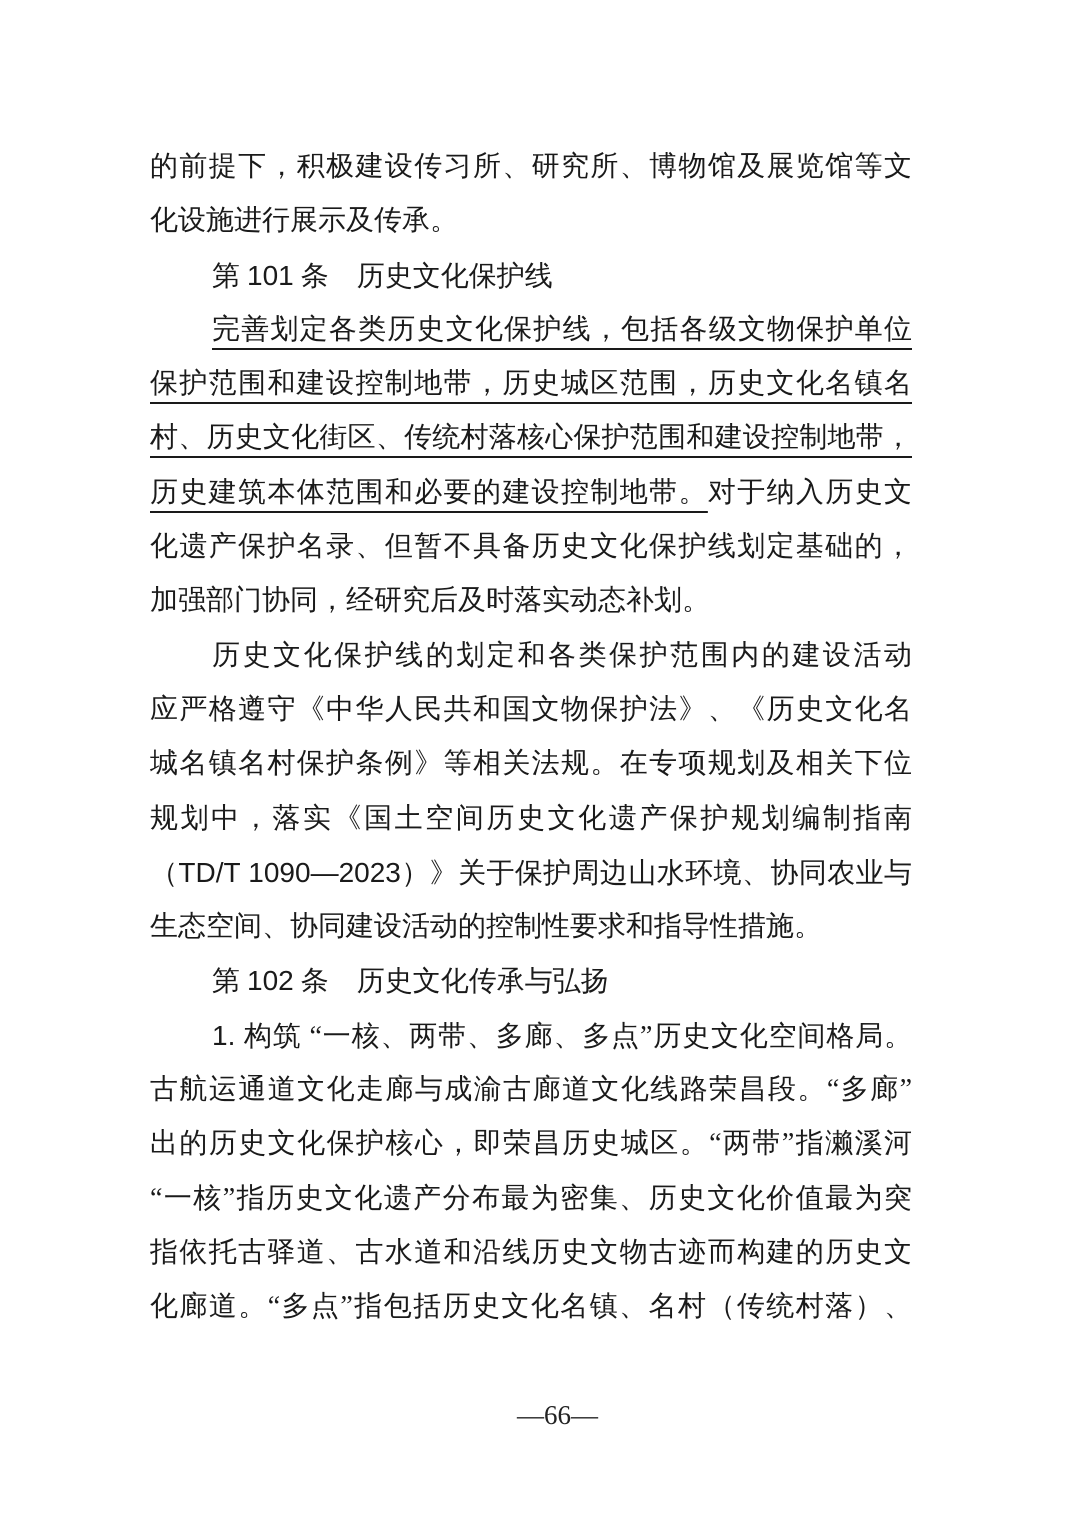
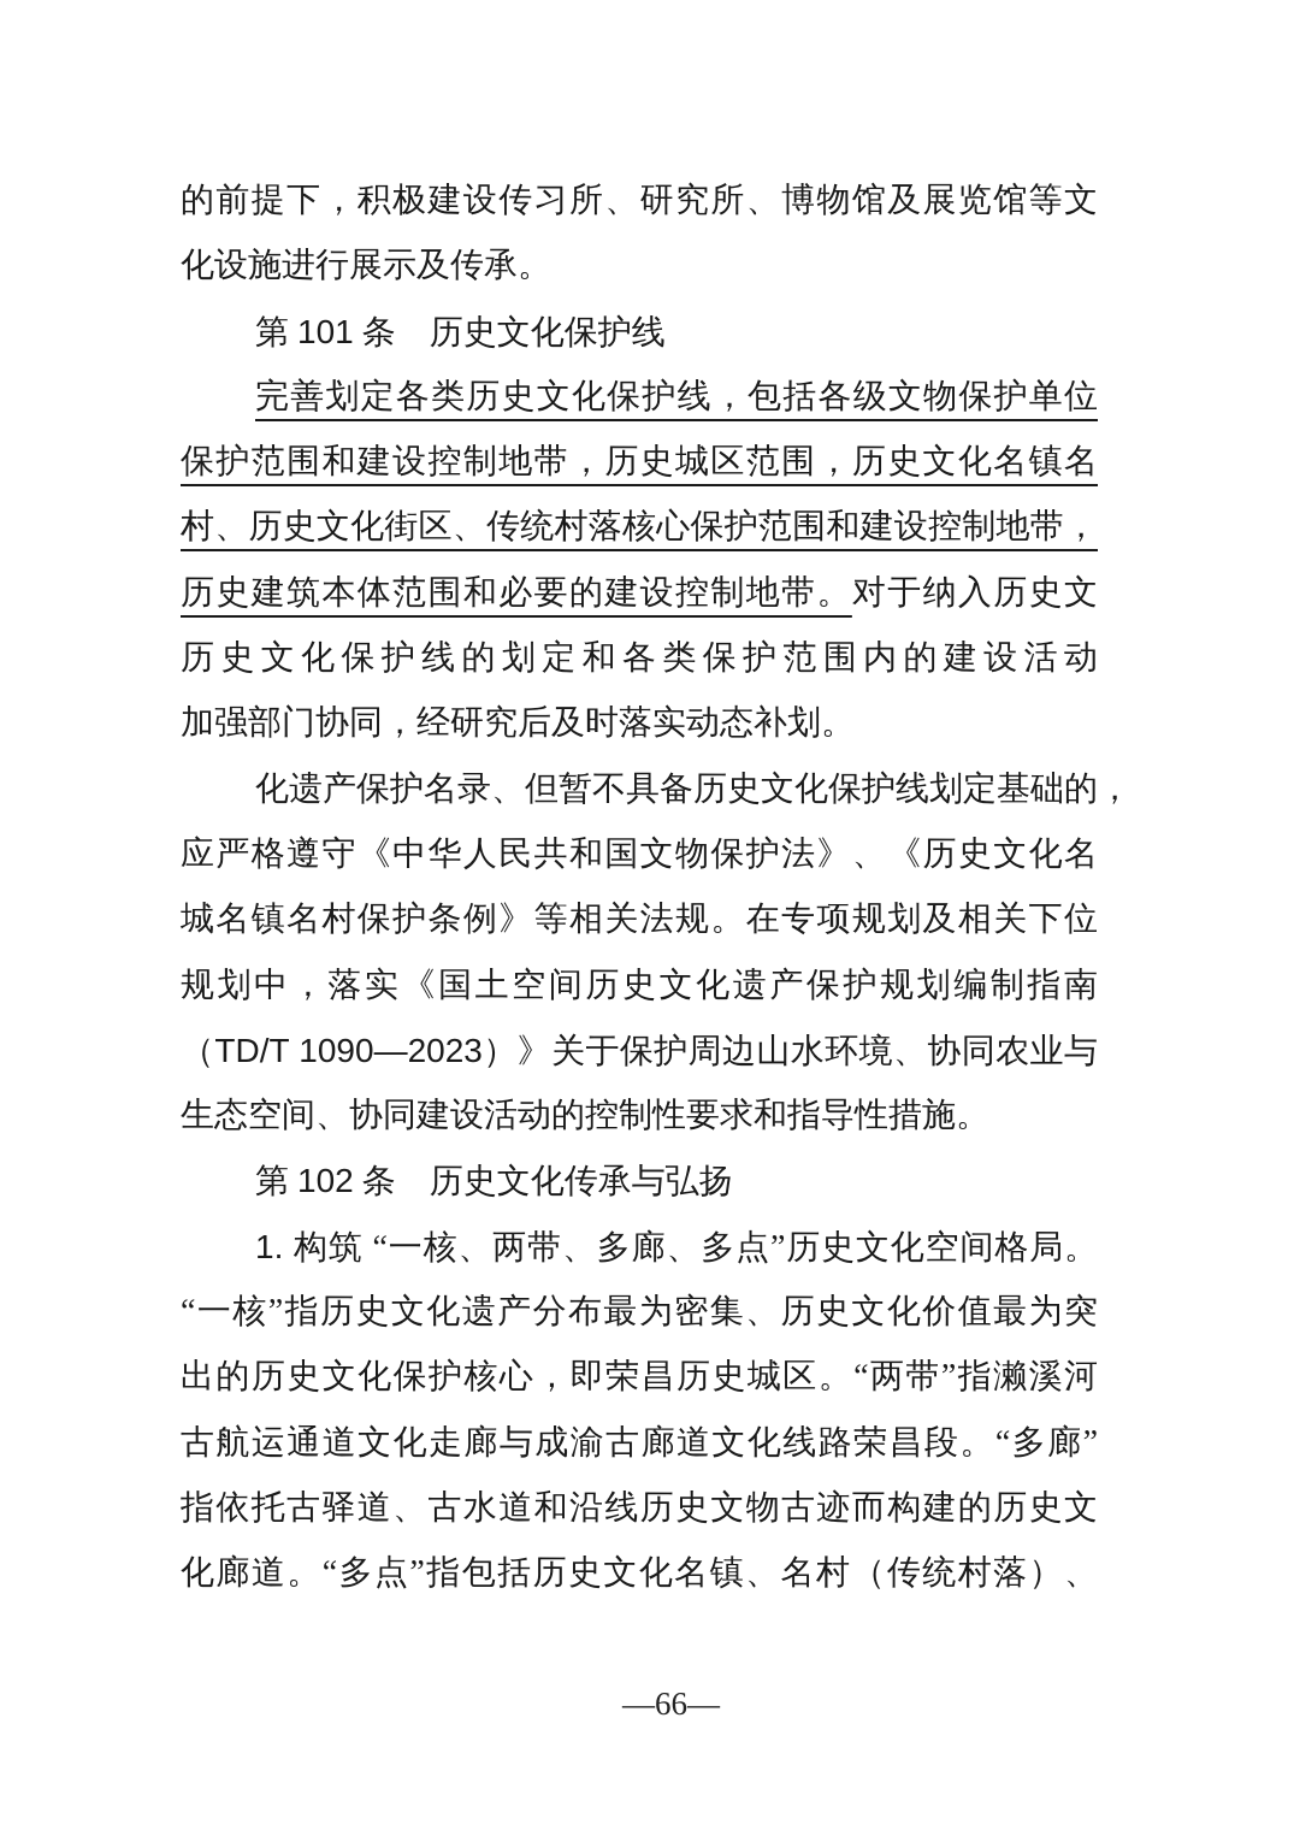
  的前提下，积极建设传习所、研究所、博物馆及展览馆等文
  化设施进行展示及传承。
  第 101 条 历史文化保护线
  完善划定各类历史文化保护线，包括各级文物保护单位
  保护范围和建设控制地带，历史城区范围，历史文化名镇名
  村、历史文化街区、传统村落核心保护范围和建设控制地带，
  历史建筑本体范围和必要的建设控制地带。对于纳入历史文
- 化遗产保护名录、但暂不具备历史文化保护线划定基础的，
+ 历史文化保护线的划定和各类保护范围内的建设活动
  加强部门协同，经研究后及时落实动态补划。
- 历史文化保护线的划定和各类保护范围内的建设活动
+ 化遗产保护名录、但暂不具备历史文化保护线划定基础的，
  应严格遵守《中华人民共和国文物保护法》、《历史文化名
  城名镇名村保护条例》等相关法规。在专项规划及相关下位
  规划中，落实《国土空间历史文化遗产保护规划编制指南
  （TD/T 1090—2023）》关于保护周边山水环境、协同农业与
  生态空间、协同建设活动的控制性要求和指导性措施。
  第 102 条 历史文化传承与弘扬
  1. 构筑 “一核、两带、多廊、多点”历史文化空间格局。
- 古航运通道文化走廊与成渝古廊道文化线路荣昌段。“多廊”
+ “一核”指历史文化遗产分布最为密集、历史文化价值最为突
  出的历史文化保护核心，即荣昌历史城区。“两带”指濑溪河
- “一核”指历史文化遗产分布最为密集、历史文化价值最为突
+ 古航运通道文化走廊与成渝古廊道文化线路荣昌段。“多廊”
  指依托古驿道、古水道和沿线历史文物古迹而构建的历史文
  化廊道。“多点”指包括历史文化名镇、名村（传统村落）、
  —66—
